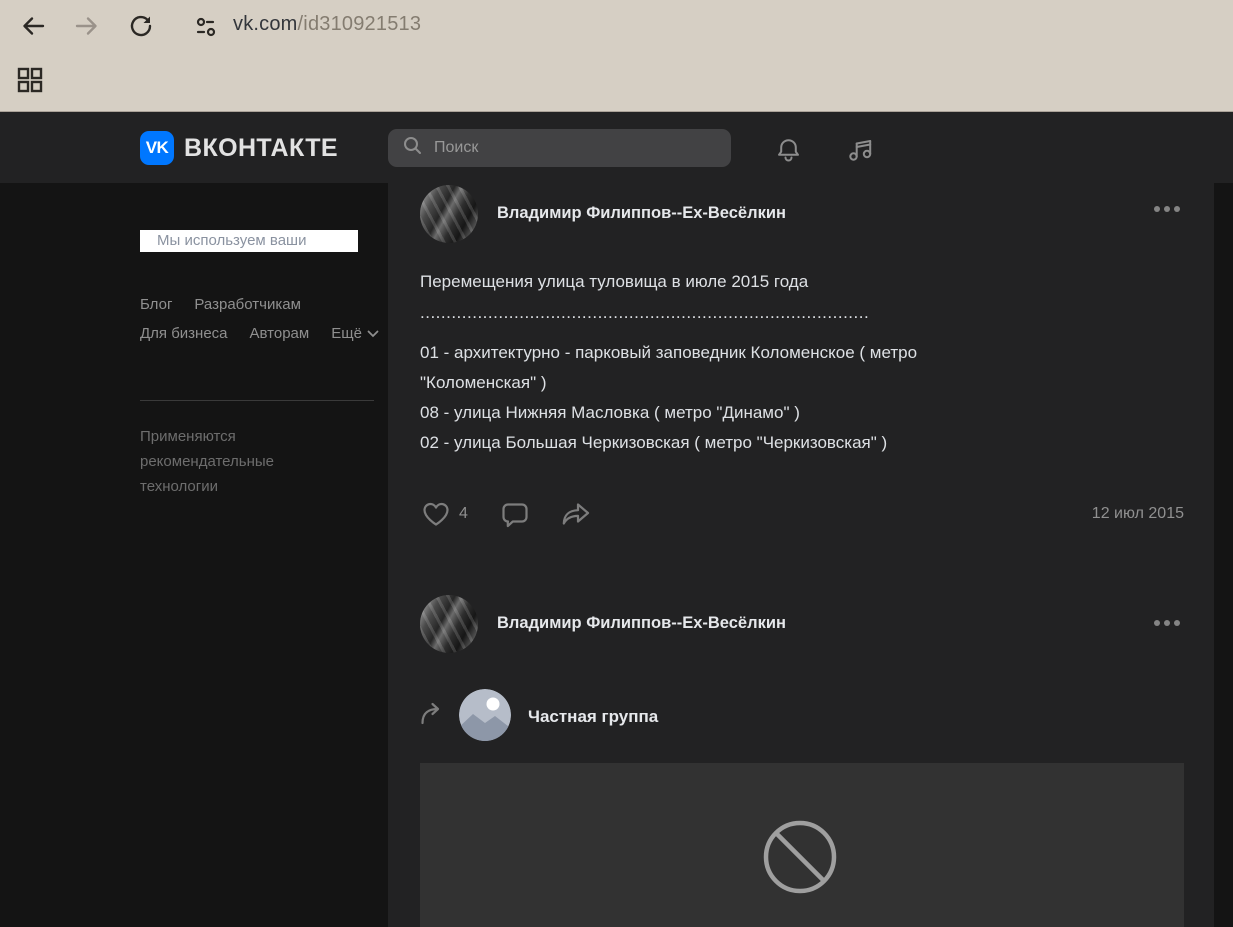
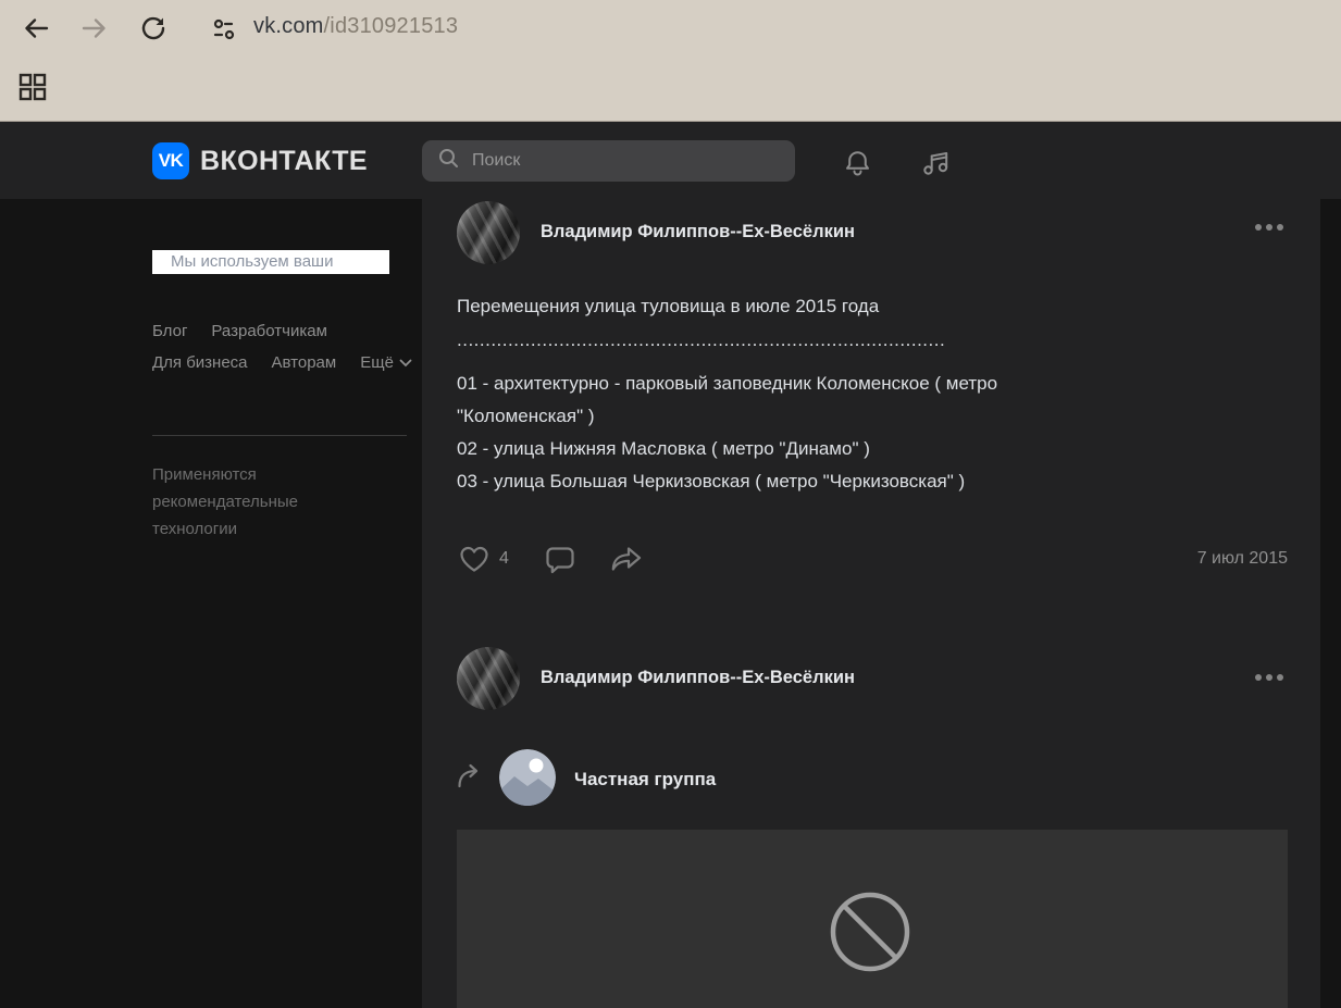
  vk.com/id310921513
  VK
  ВКОНТАКТЕ
  Поиск
  Мы используем ваши
  Блог
  Разработчикам
  Для бизнеса
  Авторам
  Ещё
  Применяются рекомендательные технологии
  Владимир Филиппов--Ex-Весёлкин
  Перемещения улица туловища в июле 2015 года
  ......................................................................................
  01 - архитектурно - парковый заповедник Коломенское ( метро
  "Коломенская" )
- 08 - улица Нижняя Масловка ( метро "Динамо" )
+ 02 - улица Нижняя Масловка ( метро "Динамо" )
- 02 - улица Большая Черкизовская ( метро "Черкизовская" )
+ 03 - улица Большая Черкизовская ( метро "Черкизовская" )
  4
- 12 июл 2015
+ 7 июл 2015
  Владимир Филиппов--Ex-Весёлкин
  Частная группа
